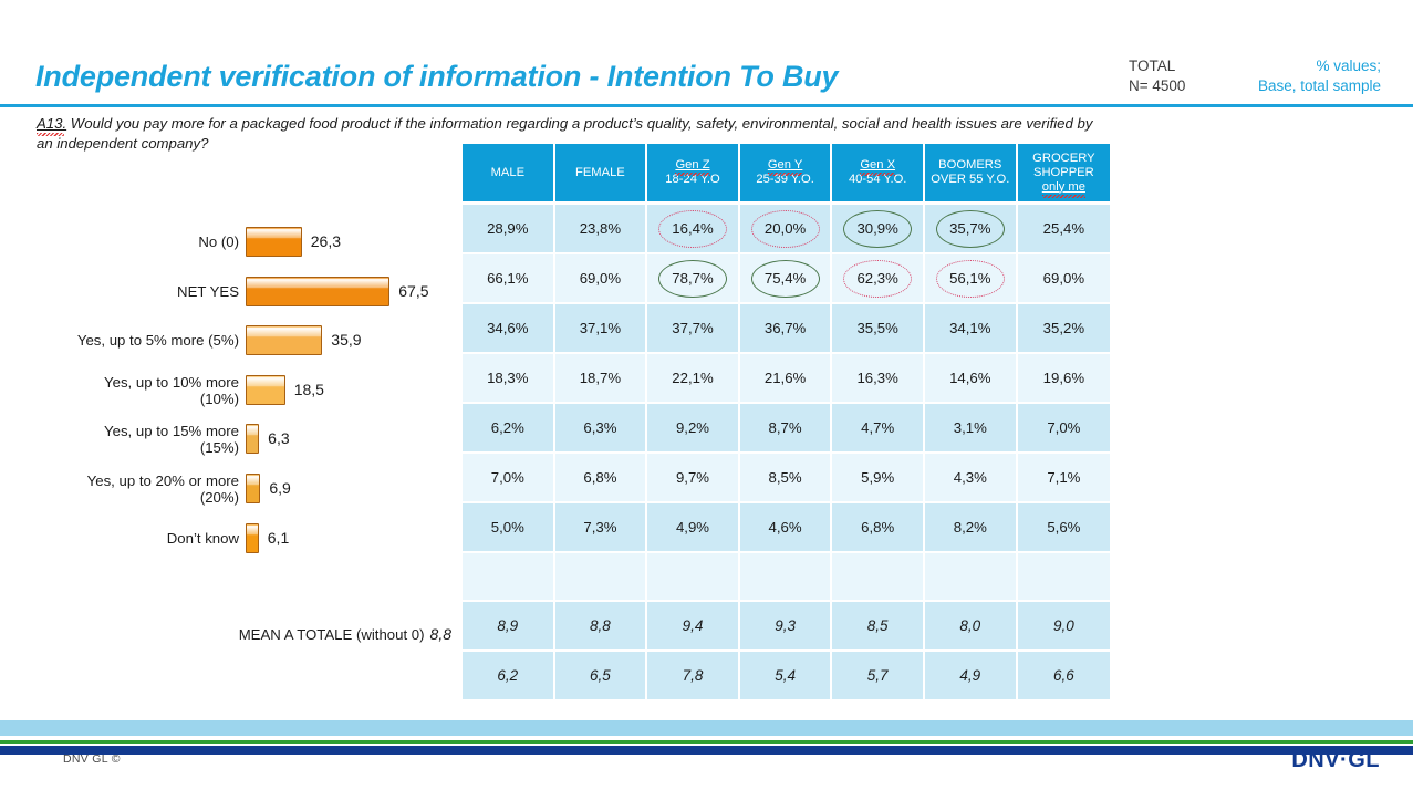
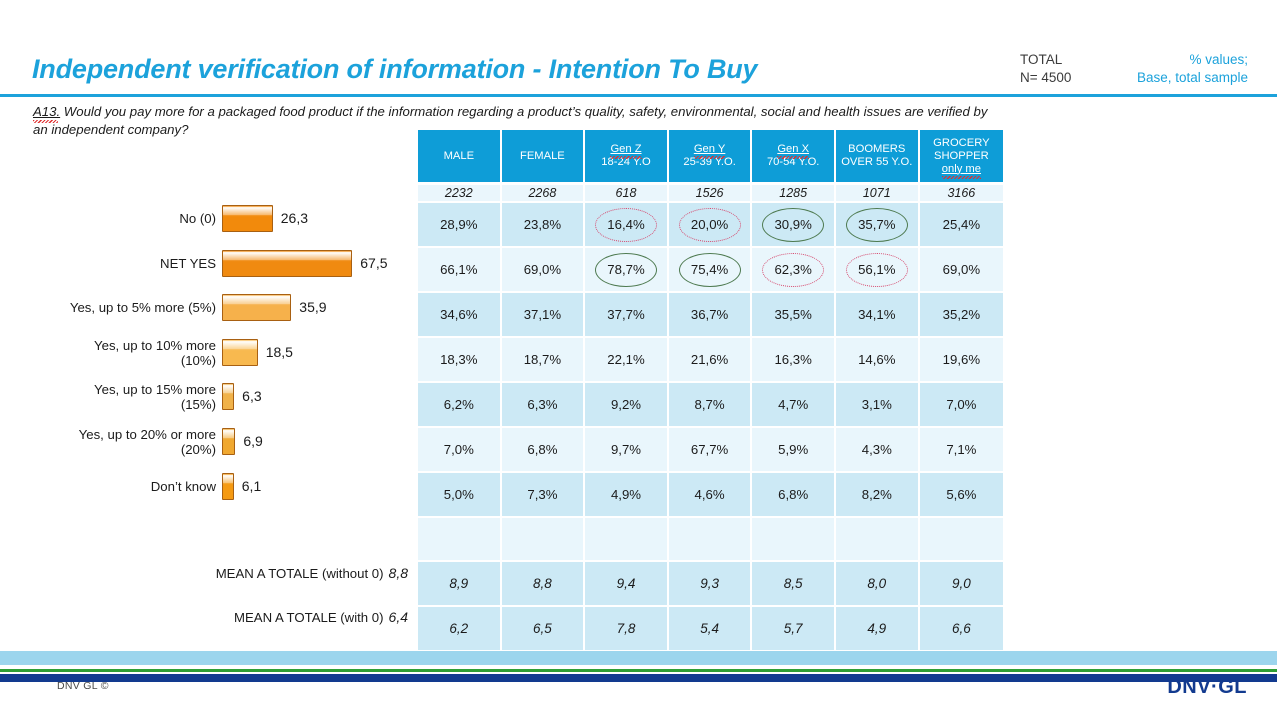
  Independent verification of information - Intention To Buy
  TOTAL
  N= 4500
  % values;
  Base, total sample
  A13. Would you pay more for a packaged food product if the information regarding a product’s quality, safety, environmental, social and health issues are verified by an independent company?
  No (0)
  26,3
  NET YES
  67,5
  Yes, up to 5% more (5%)
  35,9
  Yes, up to 10% more
  (10%)
  18,5
  Yes, up to 15% more
  (15%)
  6,3
  Yes, up to 20% or more
  (20%)
  6,9
  Don’t know
  6,1
  MALE
  FEMALE
  Gen Z
  18-24 Y.O
  Gen Y
  25-39 Y.O.
  Gen X
- 40-54 Y.O.
+ 70-54 Y.O.
  BOOMERS
  OVER 55 Y.O.
  GROCERY
  SHOPPER
  only me
+ 2232
+ 2268
+ 618
+ 1526
+ 1285
+ 1071
+ 3166
  28,9%
  23,8%
  16,4%
  20,0%
  30,9%
  35,7%
  25,4%
  66,1%
  69,0%
  78,7%
  75,4%
  62,3%
  56,1%
  69,0%
  34,6%
  37,1%
  37,7%
  36,7%
  35,5%
  34,1%
  35,2%
  18,3%
  18,7%
  22,1%
  21,6%
  16,3%
  14,6%
  19,6%
  6,2%
  6,3%
  9,2%
  8,7%
  4,7%
  3,1%
  7,0%
  7,0%
  6,8%
  9,7%
- 8,5%
+ 67,7%
  5,9%
  4,3%
  7,1%
  5,0%
  7,3%
  4,9%
  4,6%
  6,8%
  8,2%
  5,6%
  8,9
  8,8
  9,4
  9,3
  8,5
  8,0
  9,0
  6,2
  6,5
  7,8
  5,4
  5,7
  4,9
  6,6
  DNV GL ©
  DNV·GL
  MEAN A TOTALE (without 0) 8,8
+ MEAN A TOTALE (with 0) 6,4
